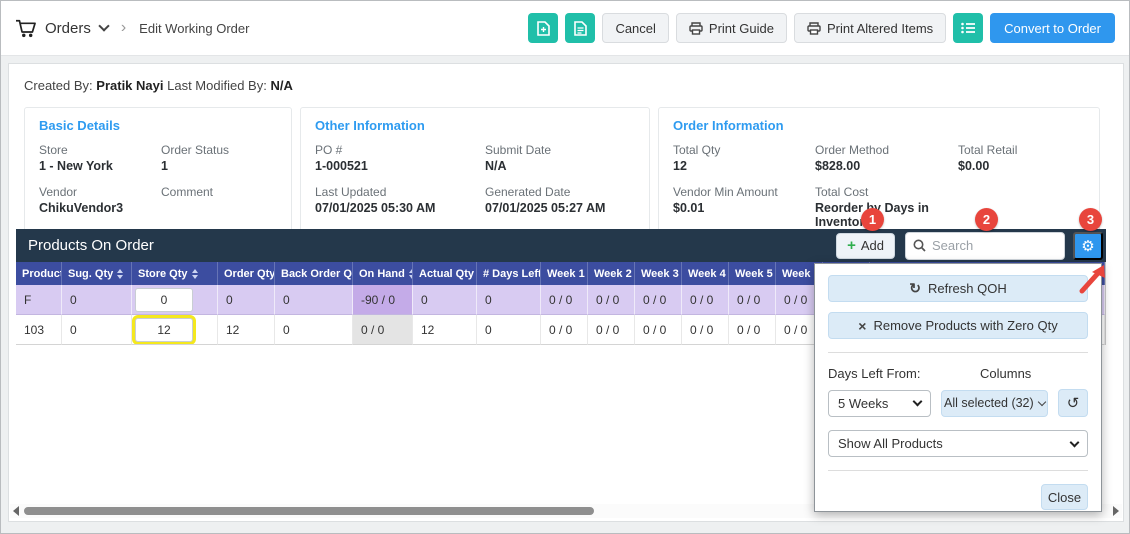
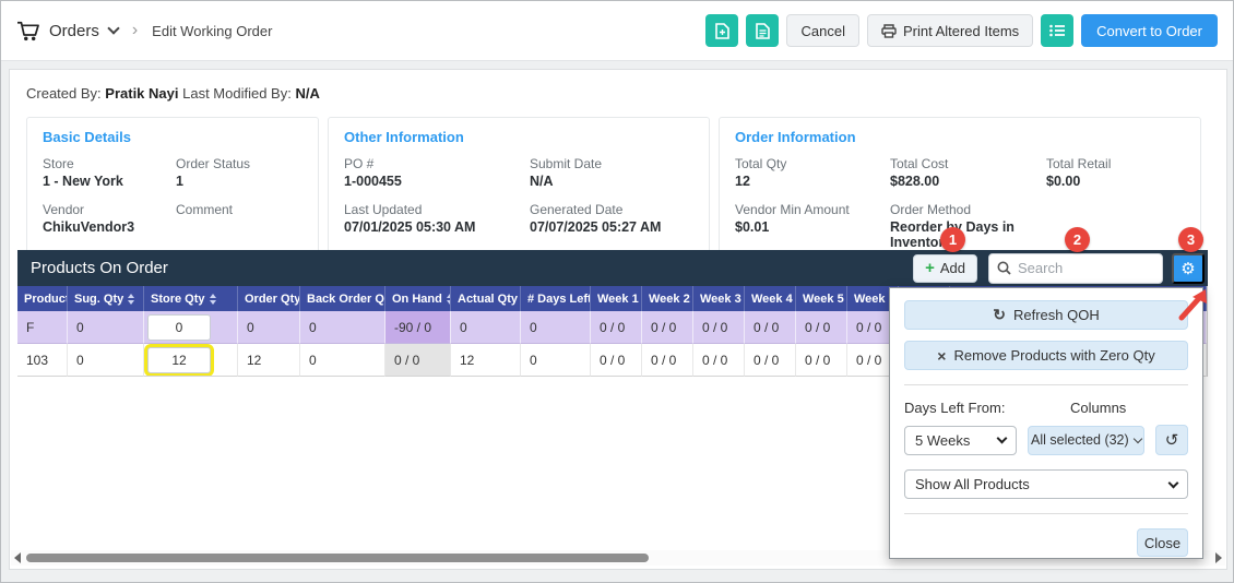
  Orders
  ›
  Edit Working Order
  Cancel
- Print Guide
  Print Altered Items
  Convert to Order
  Created By: Pratik Nayi Last Modified By: N/A
  Basic Details
  Store
  1 - New York
  Order Status
  1
  Vendor
  ChikuVendor3
  Comment
  Other Information
  PO #
- 1-000521
+ 1-000455
  Submit Date
  N/A
  Last Updated
  07/01/2025 05:30 AM
  Generated Date
- 07/01/2025 05:27 AM
+ 07/07/2025 05:27 AM
  Order Information
  Total Qty
  12
- Order Method
+ Total Cost
  $828.00
  Total Retail
  $0.00
  Vendor Min Amount
  $0.01
- Total Cost
+ Order Method
  Reordery Days in Invento
  Products On Order
  +
  Add
  Search
  ⚙
  Produc
  Sug. Qty
  Store Qty
  Order Qty
  Back Order Q
  On Hand
  Actual Qty
  # Days Left
  Week 1
  Week 2
  Week 3
  Week 4
  Week 5
  Week
  F
  0
  0
  0
  0
  -90 / 0
  0
  0
  0 / 0
  0 / 0
  0 / 0
  0 / 0
  0 / 0
  0 / 0
  103
  0
  12
  12
  0
  0 / 0
  12
  0
  0 / 0
  0 / 0
  0 / 0
  0 / 0
  0 / 0
  0 / 0
  ↻
  Refresh QOH
  ×
  Remove Products with Zero Qty
  Days Left From:
  Columns
  5 Weeks
  All selected (32)
  ↺
  Show All Products
  Close
  1
  2
  3
